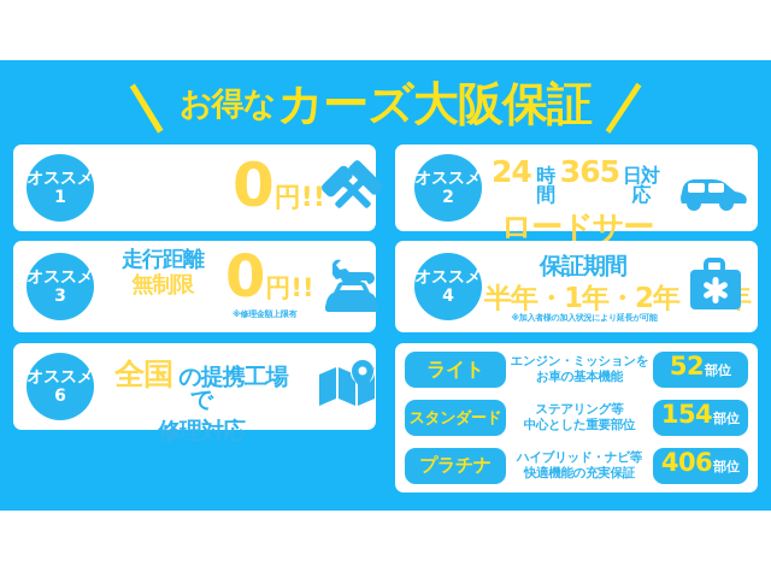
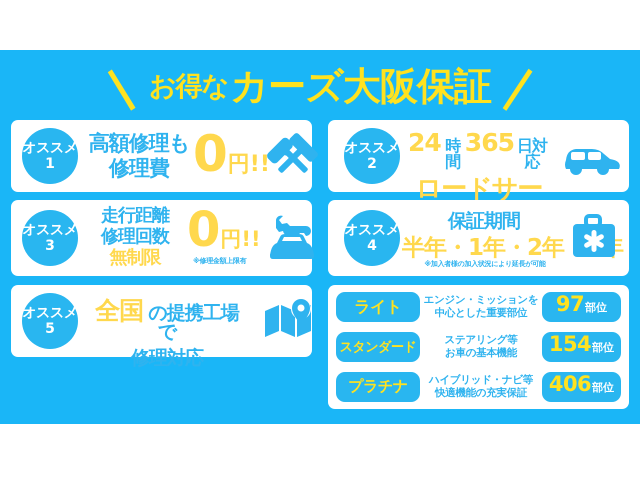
  お得な
  カーズ大阪保証
  オススメ
  1
+ 高額修理も
+ 修理費
  0
  円!!
  オススメ
  2
  24
  時間
  365
  日対応
  ロードサー
  オススメ
  3
  走行距離
+ 修理回数
  無制限
  0
  円!!
  ※修理金額上限有
  オススメ
  4
  保証期間
  半年・1年・2年
  ※加入者様の加入状況により延長が可能
  オススメ
- 6
+ 5
  全国 の提携工場で
  修理対応
  ライト
  エンジン・ミッションを
- お車の基本機能
+ 中心とした重要部位
- 52
+ 97
  部位
  スタンダード
  ステアリング等
- 中心とした重要部位
+ お車の基本機能
  154
  部位
  プラチナ
  ハイブリッド・ナビ等
  快適機能の充実保証
  406
  部位
